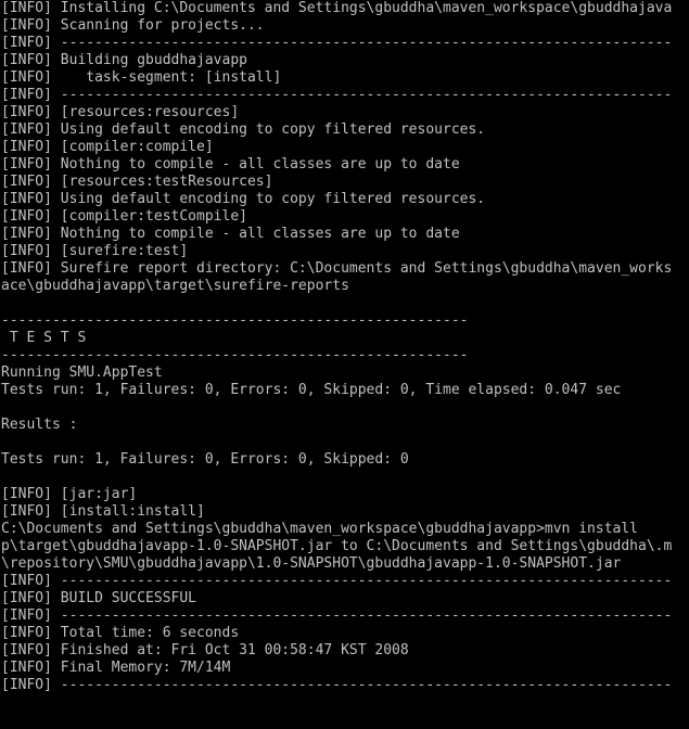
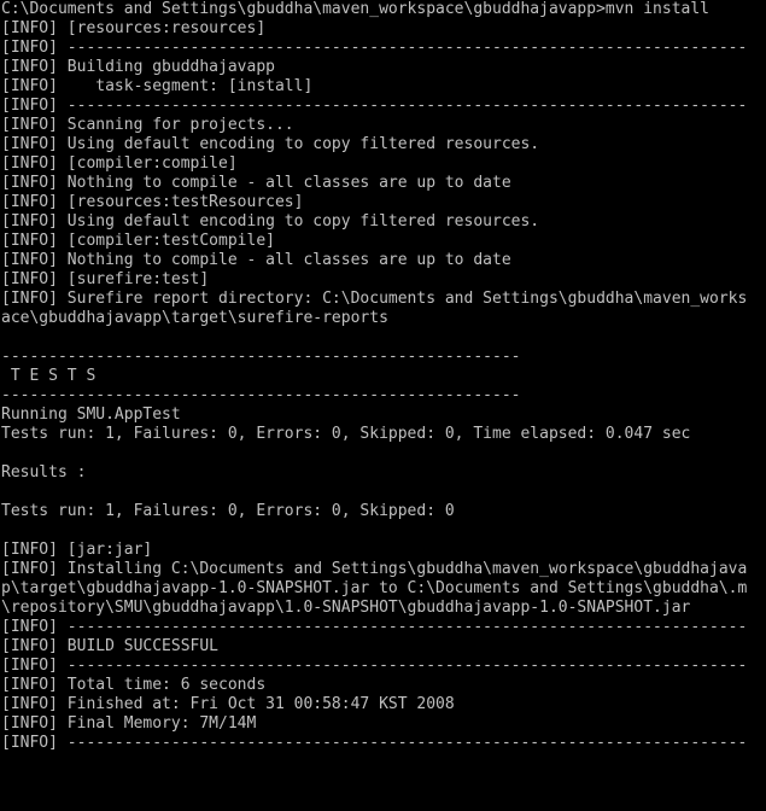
- [INFO] Installing C:\Documents and Settings\gbuddha\maven_workspace\gbuddhajava
+ C:\Documents and Settings\gbuddha\maven_workspace\gbuddhajavapp>mvn install
- [INFO] Scanning for projects...
+ [INFO] [resources:resources]
  [INFO] ------------------------------------------------------------------------
  [INFO] Building gbuddhajavapp
  [INFO] task-segment: [install]
  [INFO] ------------------------------------------------------------------------
- [INFO] [resources:resources]
+ [INFO] Scanning for projects...
  [INFO] Using default encoding to copy filtered resources.
  [INFO] [compiler:compile]
  [INFO] Nothing to compile - all classes are up to date
  [INFO] [resources:testResources]
  [INFO] Using default encoding to copy filtered resources.
  [INFO] [compiler:testCompile]
  [INFO] Nothing to compile - all classes are up to date
  [INFO] [surefire:test]
  [INFO] Surefire report directory: C:\Documents and Settings\gbuddha\maven_works
  ace\gbuddhajavapp\target\surefire-reports
  -------------------------------------------------------
  T E S T S
  -------------------------------------------------------
  Running SMU.AppTest
  Tests run: 1, Failures: 0, Errors: 0, Skipped: 0, Time elapsed: 0.047 sec
  Results :
  Tests run: 1, Failures: 0, Errors: 0, Skipped: 0
  [INFO] [jar:jar]
- [INFO] [install:install]
- C:\Documents and Settings\gbuddha\maven_workspace\gbuddhajavapp>mvn install
+ [INFO] Installing C:\Documents and Settings\gbuddha\maven_workspace\gbuddhajava
  p\target\gbuddhajavapp-1.0-SNAPSHOT.jar to C:\Documents and Settings\gbuddha\.m
  \repository\SMU\gbuddhajavapp\1.0-SNAPSHOT\gbuddhajavapp-1.0-SNAPSHOT.jar
  [INFO] ------------------------------------------------------------------------
  [INFO] BUILD SUCCESSFUL
  [INFO] ------------------------------------------------------------------------
  [INFO] Total time: 6 seconds
  [INFO] Finished at: Fri Oct 31 00:58:47 KST 2008
  [INFO] Final Memory: 7M/14M
  [INFO] ------------------------------------------------------------------------
